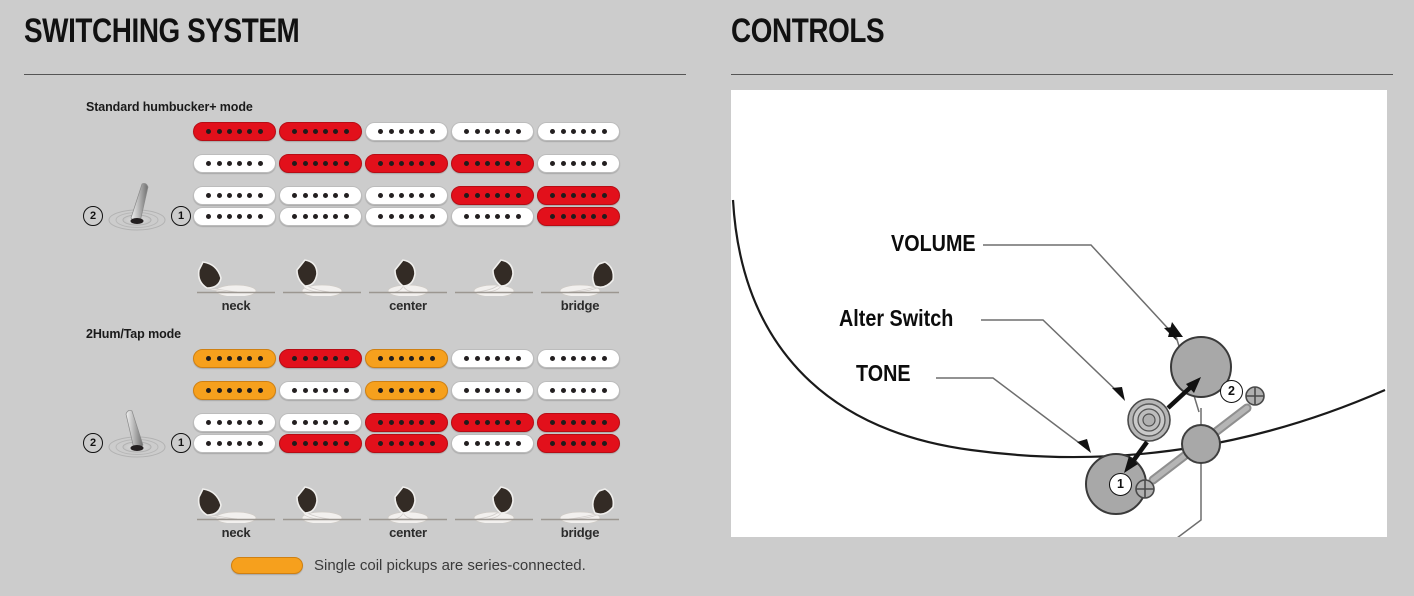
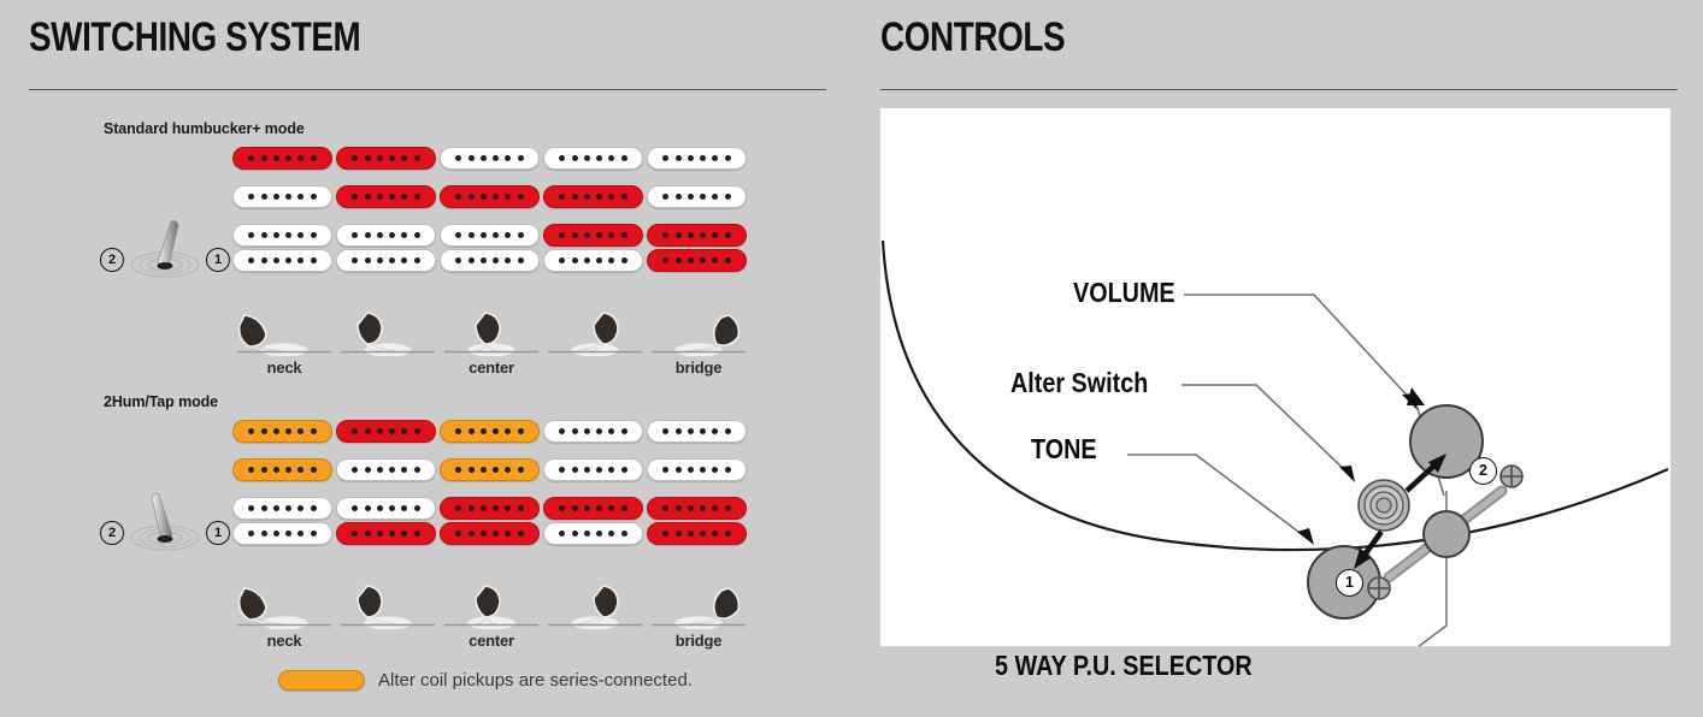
  SWITCHING SYSTEM
  Standard humbucker+ mode
  2
  1
  neck
  center
  bridge
  2Hum/Tap mode
  2
  1
  neck
  center
  bridge
- Single coil pickups are series-connected.
+ Alter coil pickups are series-connected.
  CONTROLS
  VOLUME
  Alter Switch
  TONE
+ 5 WAY P.U. SELECTOR
  2
  1
